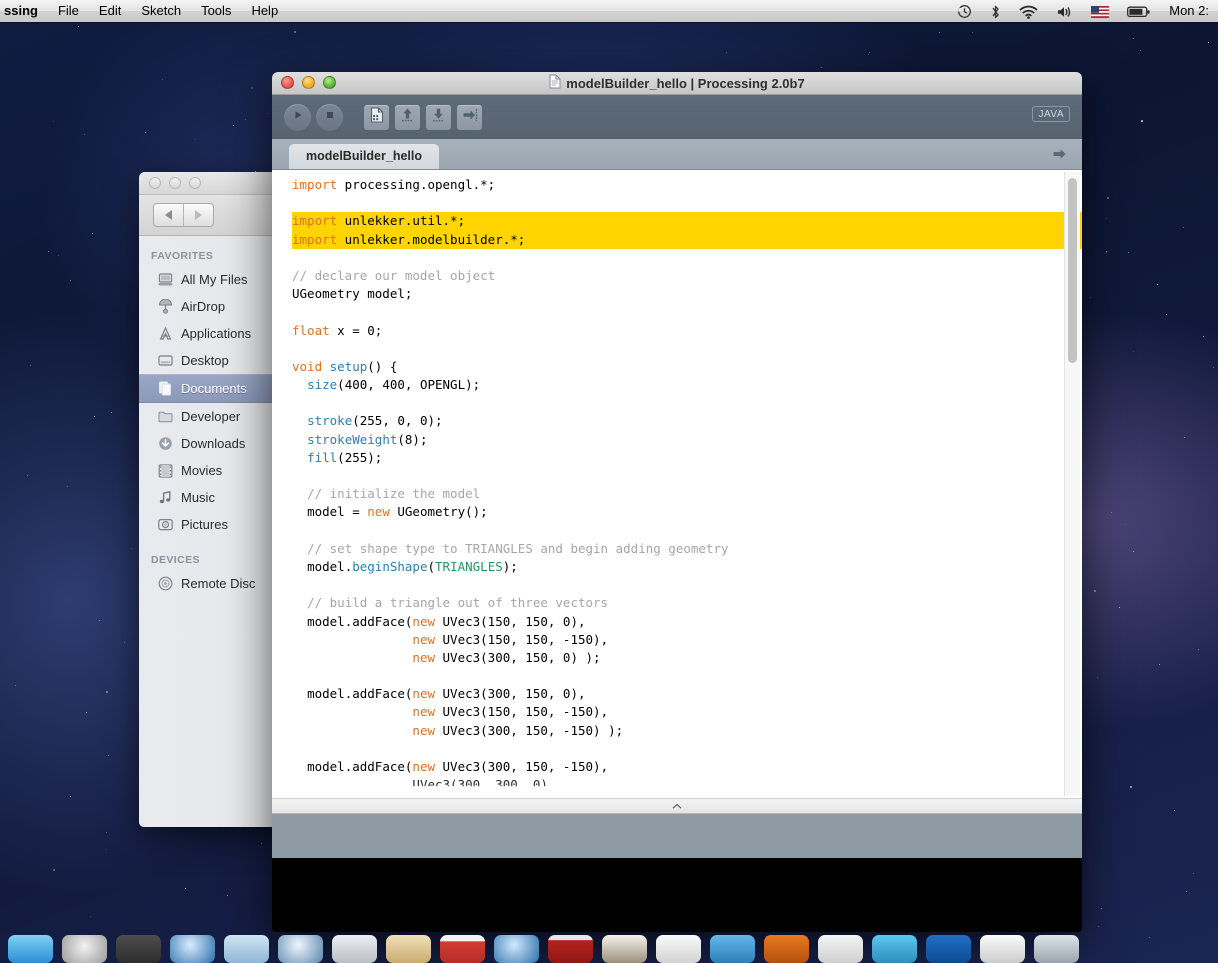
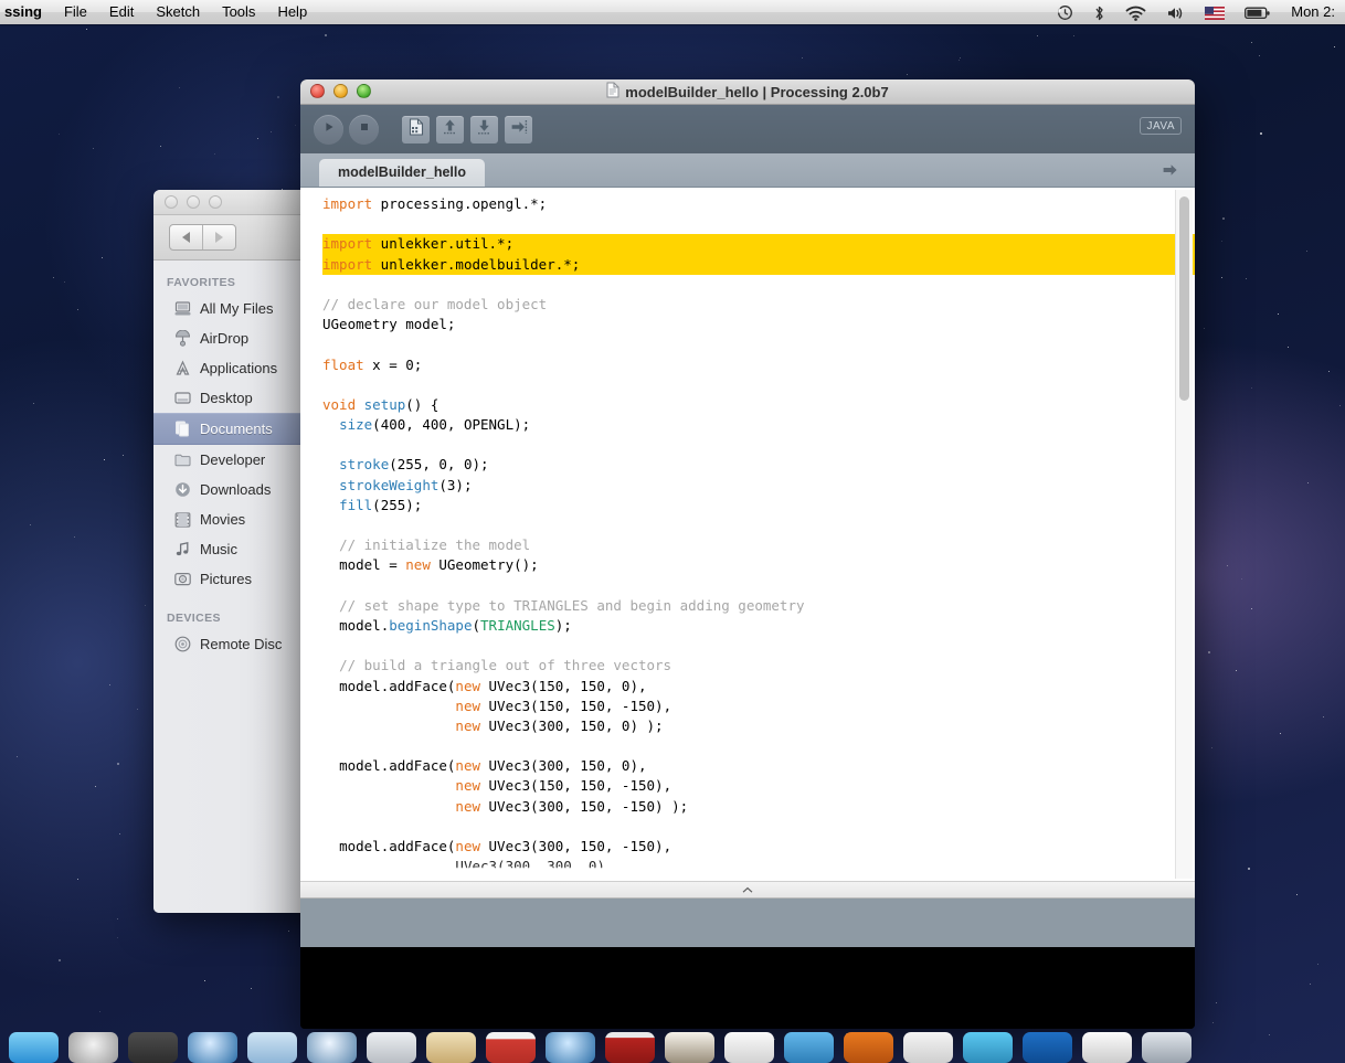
  ssing
  File
  Edit
  Sketch
  Tools
  Help
  Mon 2:
  FAVORITES
  All My Files
  AirDrop
  Applications
  Desktop
  Documents
  Developer
  Downloads
  Movies
  Music
  Pictures
  DEVICES
  Remote Disc
  modelBuilder_hello | Processing 2.0b7
  JAVA
  modelBuilder_hello
  import processing.opengl.*;
  import unlekker.util.*;
  import unlekker.modelbuilder.*;
  // declare our model object
  UGeometry model;
  float x = 0;
  void setup() {
  size(400, 400, OPENGL);
  stroke(255, 0, 0);
- strokeWeight(8);
+ strokeWeight(3);
  fill(255);
  // initialize the model
  model = new UGeometry();
  // set shape type to TRIANGLES and begin adding geometry
  model.beginShape(TRIANGLES);
  // build a triangle out of three vectors
  model.addFace(new UVec3(150, 150, 0),
  new UVec3(150, 150, -150),
  new UVec3(300, 150, 0) );
  model.addFace(new UVec3(300, 150, 0),
  new UVec3(150, 150, -150),
  new UVec3(300, 150, -150) );
  model.addFace(new UVec3(300, 150, -150),
